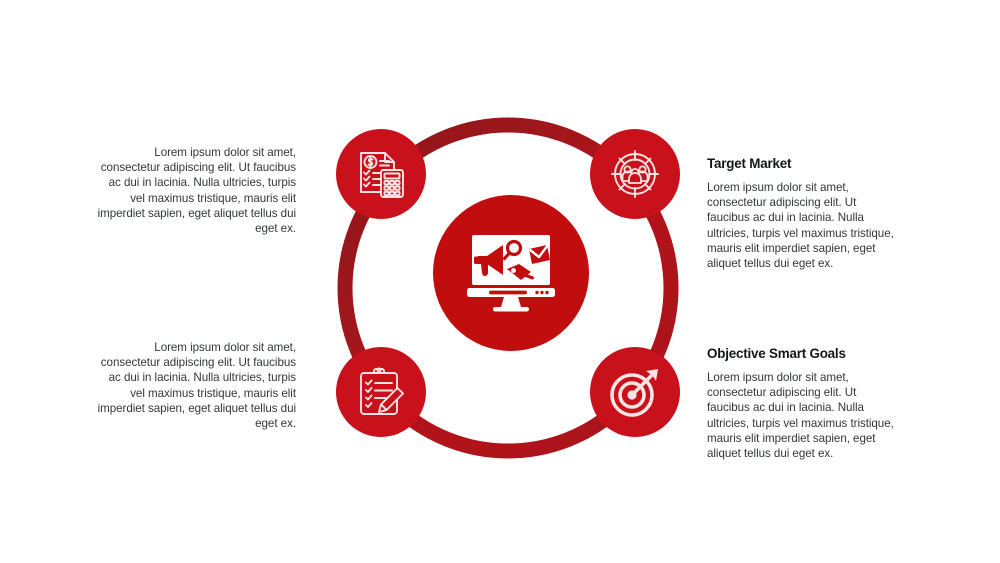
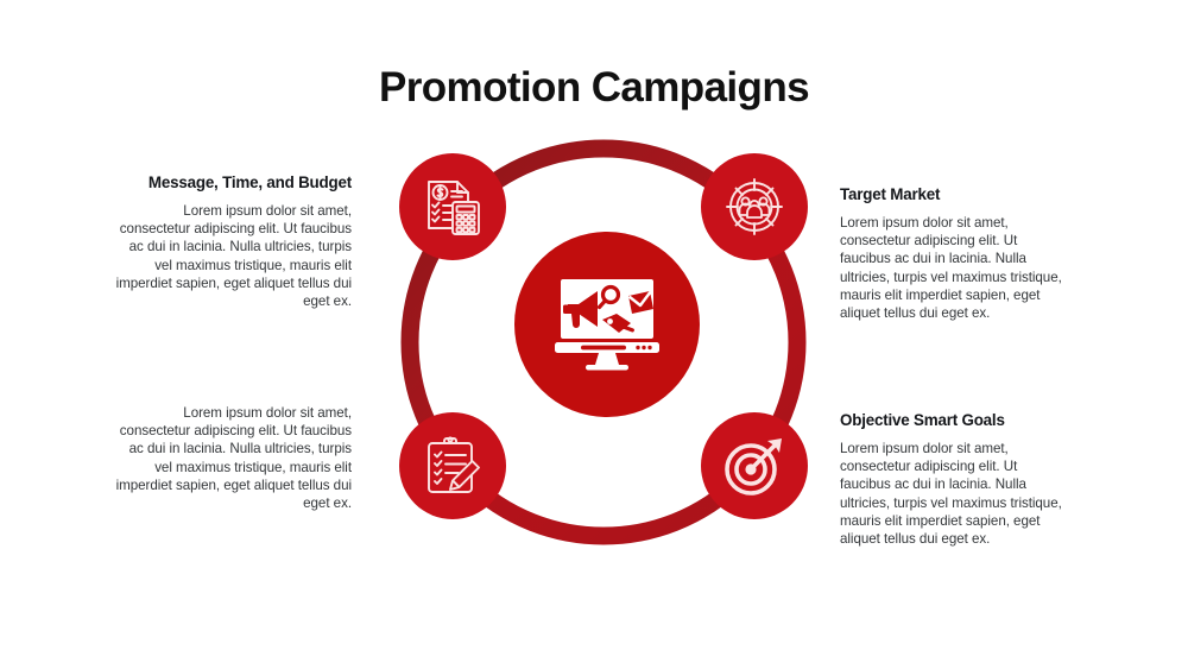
+ Promotion Campaigns
+ Message, Time, and Budget
  Lorem ipsum dolor sit amet, consectetur adipiscing elit. Ut faucibus ac dui in lacinia. Nulla ultricies, turpis vel maximus tristique, mauris elit imperdiet sapien, eget aliquet tellus dui eget ex.
  Lorem ipsum dolor sit amet, consectetur adipiscing elit. Ut faucibus ac dui in lacinia. Nulla ultricies, turpis vel maximus tristique, mauris elit imperdiet sapien, eget aliquet tellus dui eget ex.
  Target Market
  Lorem ipsum dolor sit amet, consectetur adipiscing elit. Ut faucibus ac dui in lacinia. Nulla ultricies, turpis vel maximus tristique, mauris elit imperdiet sapien, eget aliquet tellus dui eget ex.
  Objective Smart Goals
  Lorem ipsum dolor sit amet, consectetur adipiscing elit. Ut faucibus ac dui in lacinia. Nulla ultricies, turpis vel maximus tristique, mauris elit imperdiet sapien, eget aliquet tellus dui eget ex.
